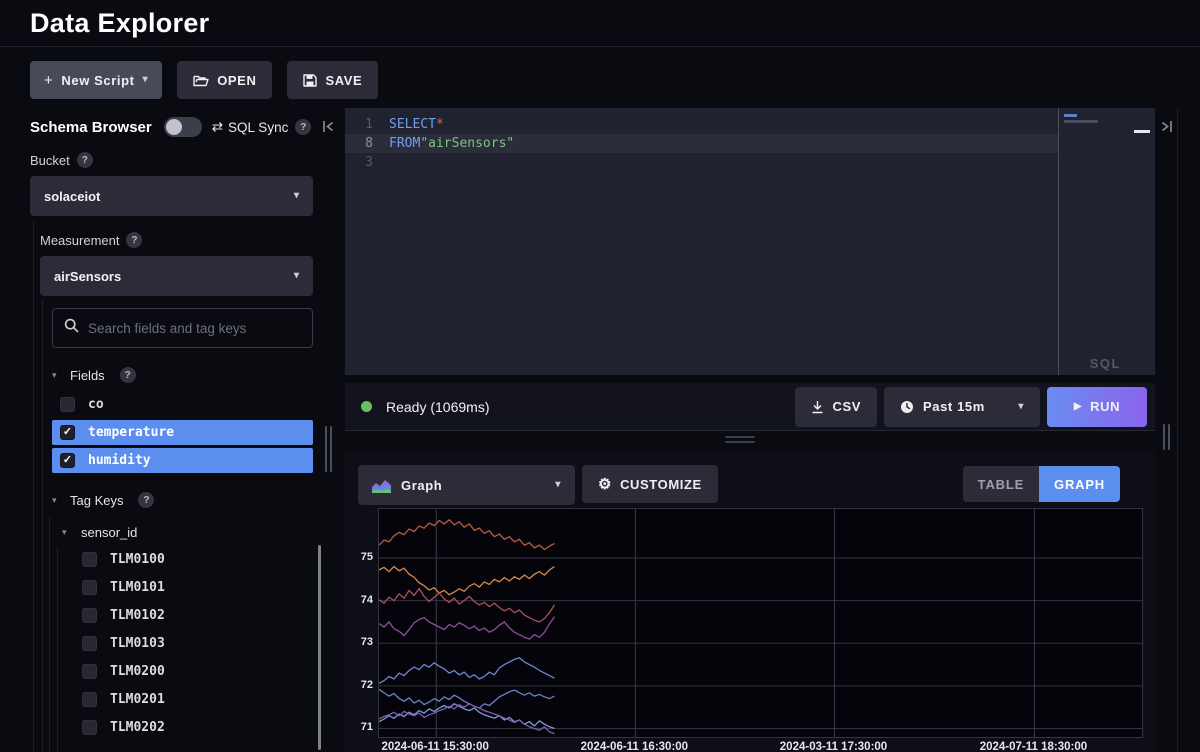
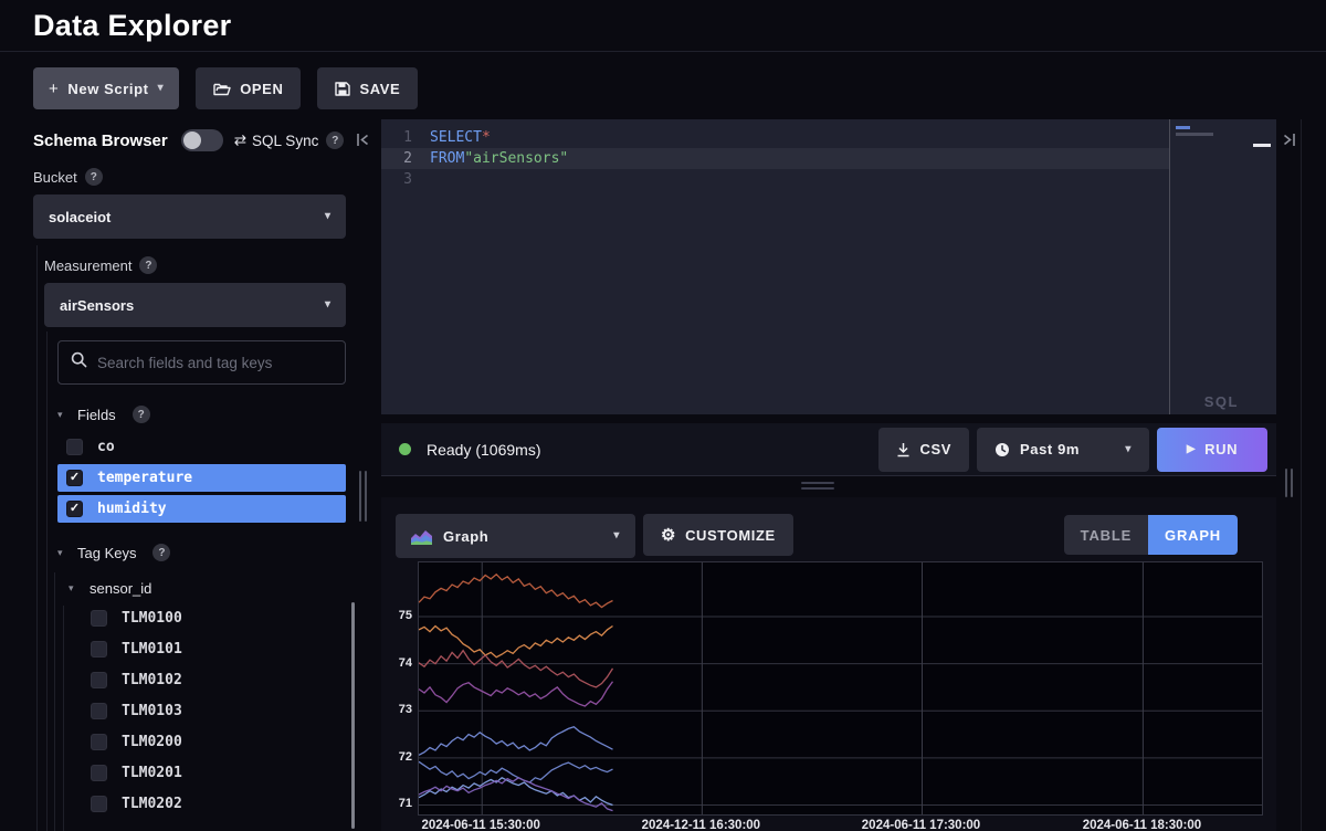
  Data Explorer
  +
  New Script
  ▾
  OPEN
  SAVE
  Schema Browser
  ⇄
  SQL Sync
  ?
  Bucket
  ?
  solaceiot
  ▾
  Measurement
  ?
  airSensors
  ▾
  Search fields and tag keys
  ▾
  Fields
  ?
  co
  ✓
  temperature
  ✓
  humidity
  ▾
  Tag Keys
  ?
  ▾
  sensor_id
  TLM0100
  TLM0101
  TLM0102
  TLM0103
  TLM0200
  TLM0201
  TLM0202
  1
  SELECT
  *
- 8
+ 2
  FROM
  "airSensors"
  3
  SQL
  Ready (1069ms)
  CSV
- Past 15m
+ Past 9m
  ▾
  ▶
  RUN
  Graph
  ▾
  ⚙
  CUSTOMIZE
  TABLE
  GRAPH
  71
  72
  73
  74
  75
  2024-06-11 15:30:00
- 2024-06-11 16:30:00
+ 2024-12-11 16:30:00
- 2024-03-11 17:30:00
+ 2024-06-11 17:30:00
- 2024-07-11 18:30:00
+ 2024-06-11 18:30:00
